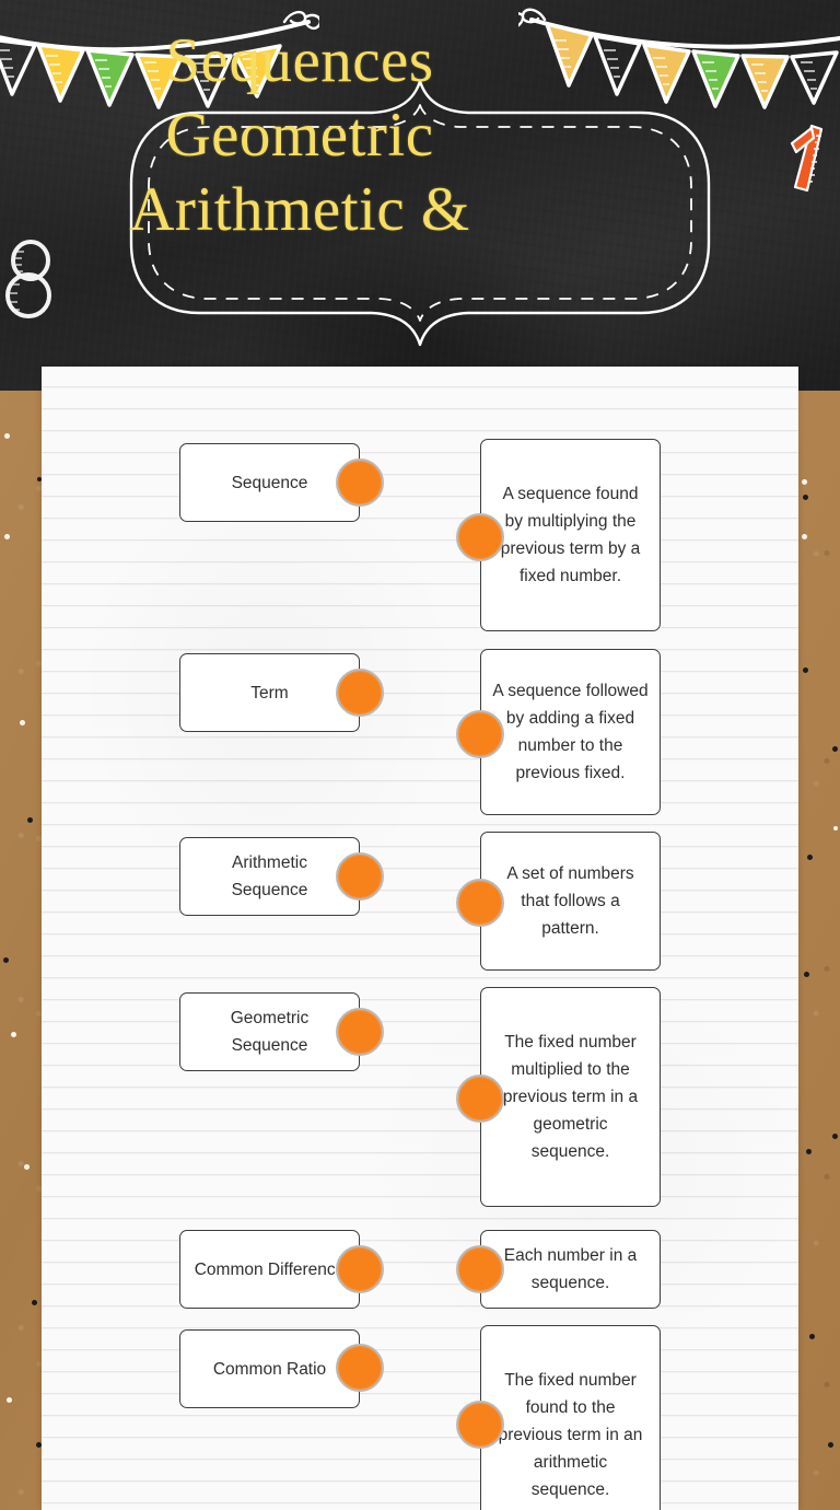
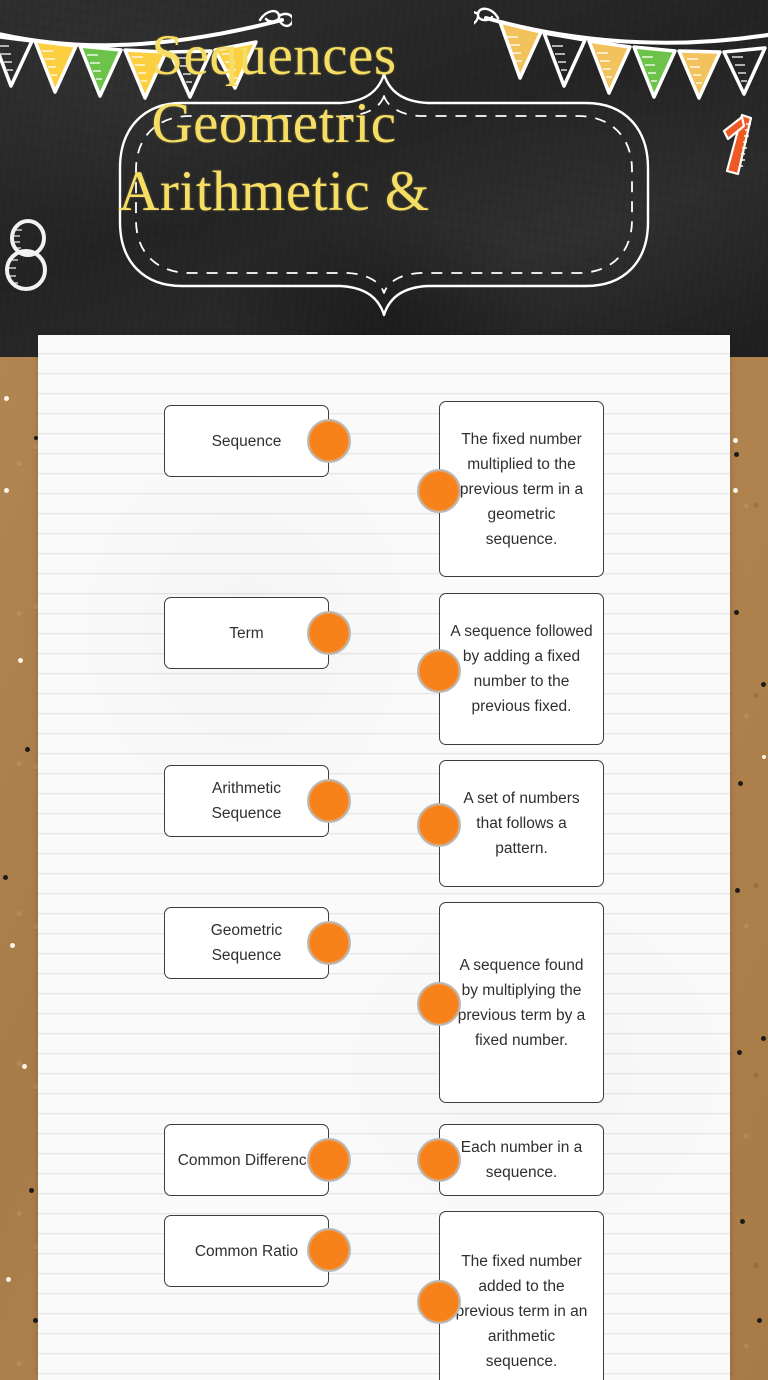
  Sequences
  Geometric
  Arithmetic &
  Sequence
- A sequence found by multiplying the previous term by a fixed number.
+ The fixed number multiplied to the previous term in a geometric sequence.
  Term
  A sequence followed by adding a fixed number to the previous fixed.
  Arithmetic Sequence
  A set of numbers that follows a pattern.
  Geometric Sequence
- The fixed number multiplied to the previous term in a geometric sequence.
+ A sequence found by multiplying the previous term by a fixed number.
  Common Differenc
  Each number in a sequence.
  Common Ratio
- The fixed number found to the previous term in an arithmetic sequence.
+ The fixed number added to the previous term in an arithmetic sequence.
